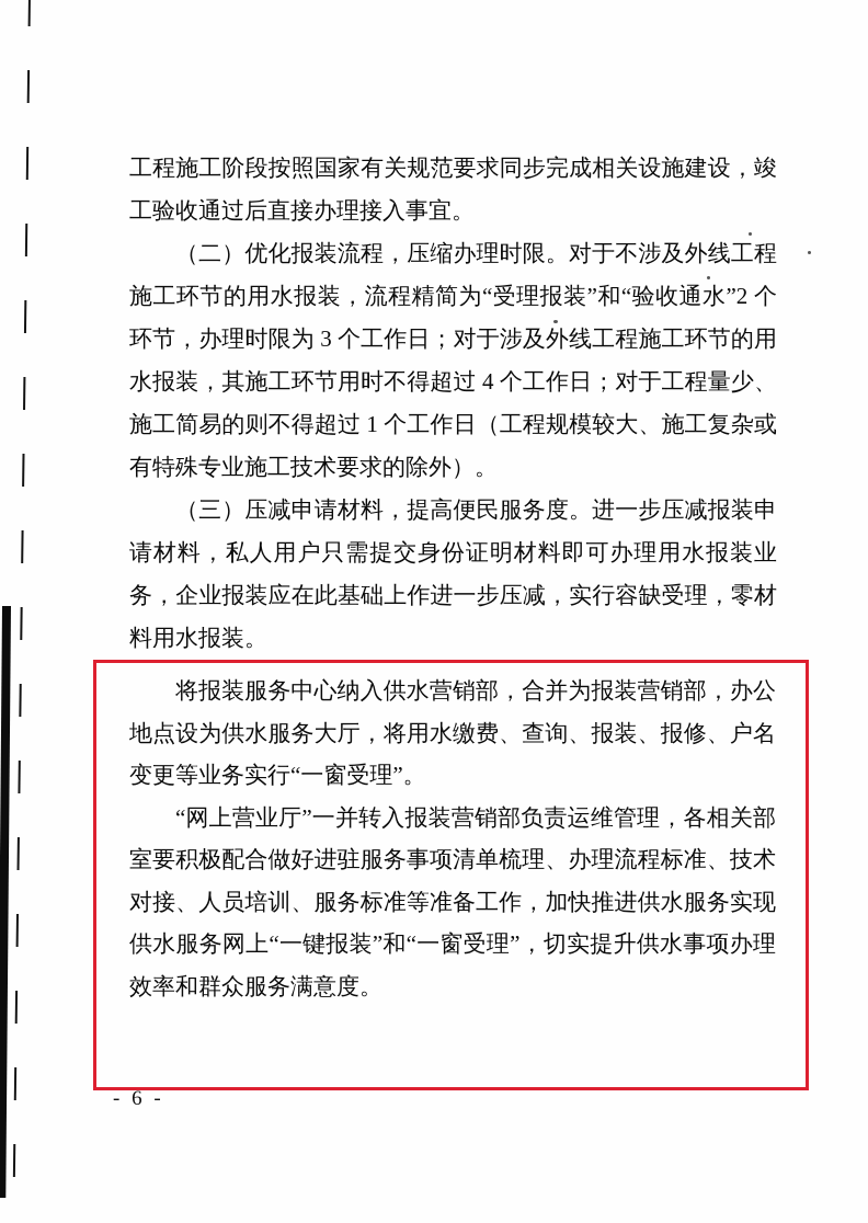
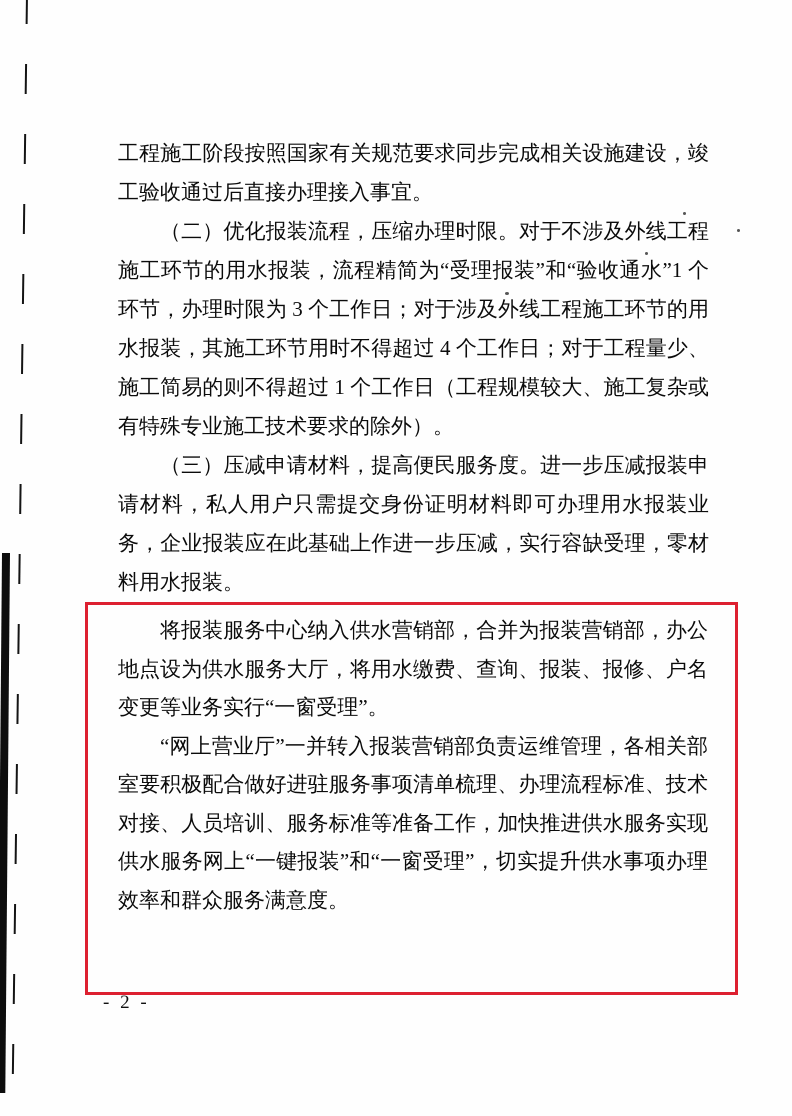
  工程施工阶段按照国家有关规范要求同步完成相关设施建设，竣工验收通过后直接办理接入事宜。
- （二）优化报装流程，压缩办理时限。对于不涉及外线工程施工环节的用水报装，流程精简为“受理报装”和“验收通水”2 个环节，办理时限为 3 个工作日；对于涉及外线工程施工环节的用水报装，其施工环节用时不得超过 4 个工作日；对于工程量少、施工简易的则不得超过 1 个工作日（工程规模较大、施工复杂或有特殊专业施工技术要求的除外）。
+ （二）优化报装流程，压缩办理时限。对于不涉及外线工程施工环节的用水报装，流程精简为“受理报装”和“验收通水”1 个环节，办理时限为 3 个工作日；对于涉及外线工程施工环节的用水报装，其施工环节用时不得超过 4 个工作日；对于工程量少、施工简易的则不得超过 1 个工作日（工程规模较大、施工复杂或有特殊专业施工技术要求的除外）。
  （三）压减申请材料，提高便民服务度。进一步压减报装申请材料，私人用户只需提交身份证明材料即可办理用水报装业务，企业报装应在此基础上作进一步压减，实行容缺受理，零材料用水报装。
  将报装服务中心纳入供水营销部，合并为报装营销部，办公地点设为供水服务大厅，将用水缴费、查询、报装、报修、户名变更等业务实行“一窗受理”。
  “网上营业厅”一并转入报装营销部负责运维管理，各相关部室要积极配合做好进驻服务事项清单梳理、办理流程标准、技术对接、人员培训、服务标准等准备工作，加快推进供水服务实现供水服务网上“一键报装”和“一窗受理”，切实提升供水事项办理效率和群众服务满意度。
- - 6 -
+ - 2 -
